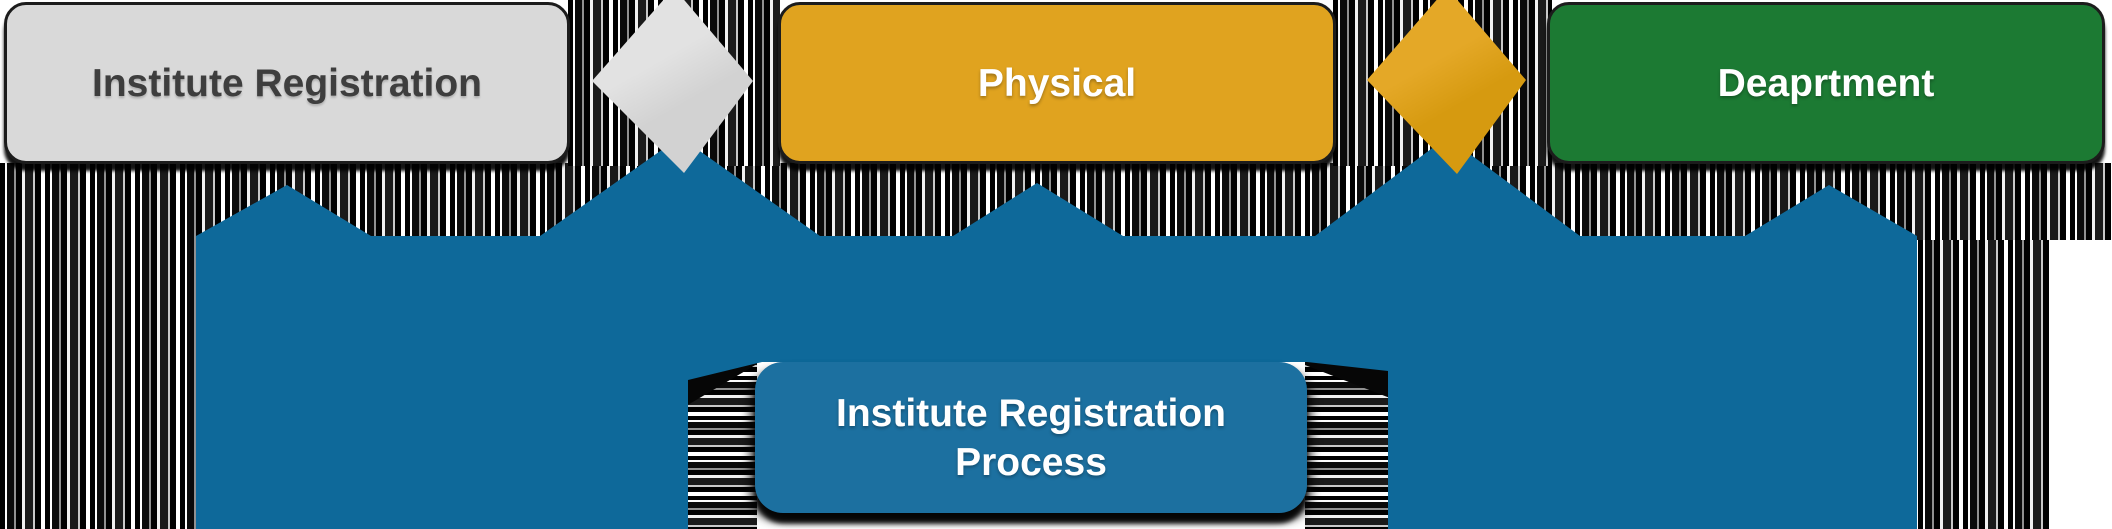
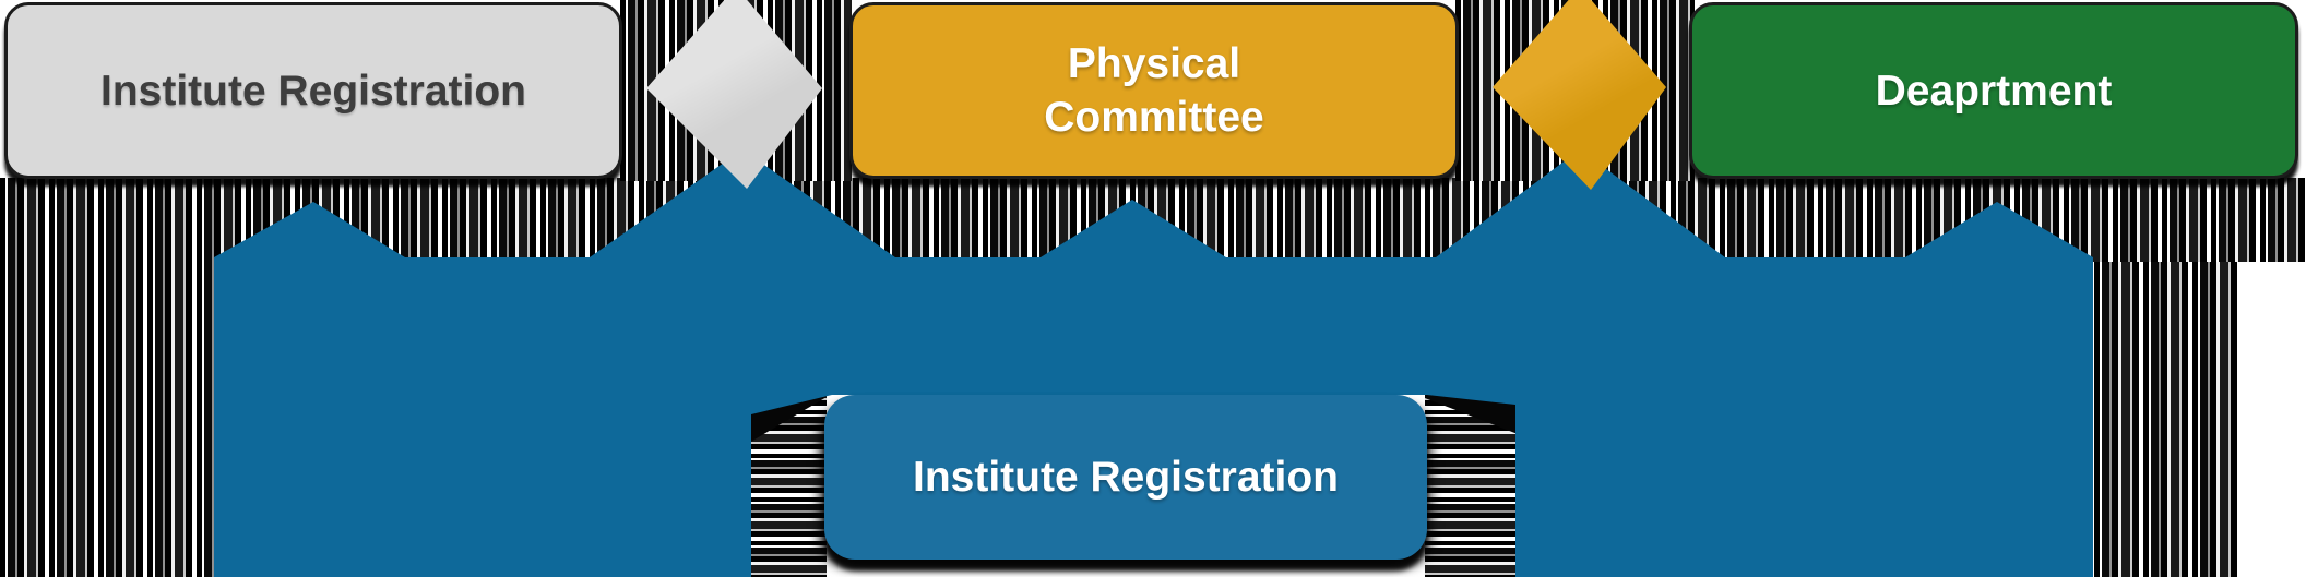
  Institute Registration
  Physical
+ Committee
  Deaprtment
  Institute Registration
- Process
